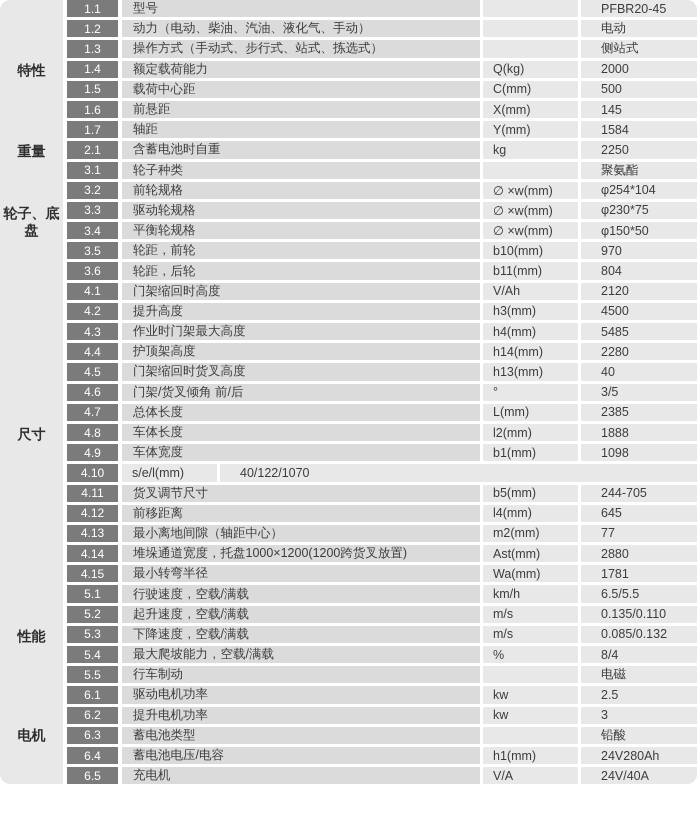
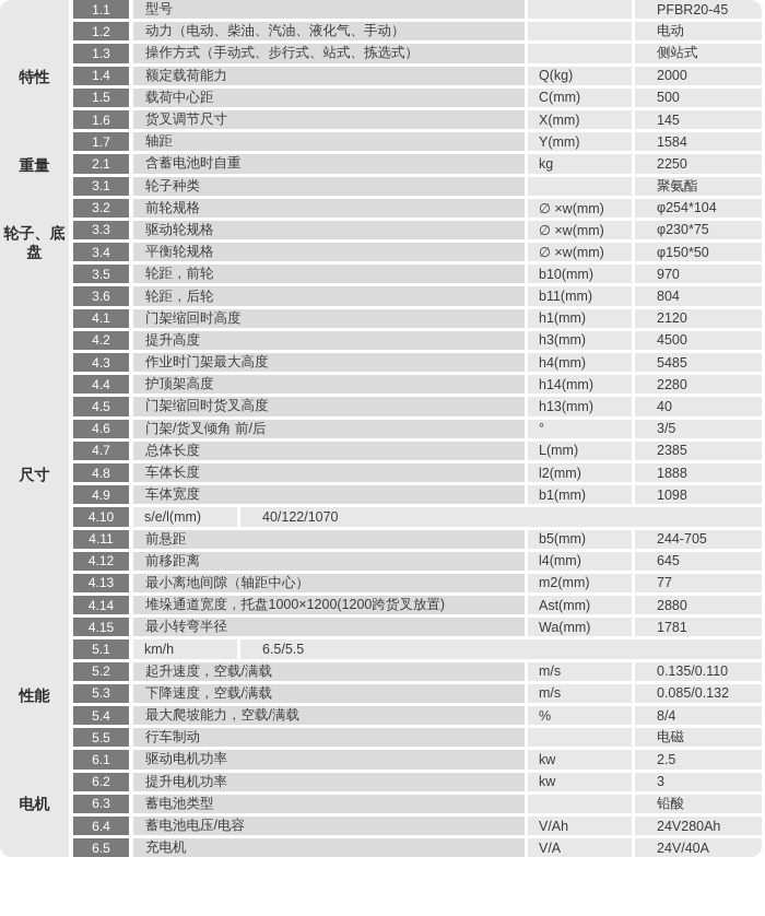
  特性
  1.1
  型号
  PFBR20-45
  1.2
  动力（电动、柴油、汽油、液化气、手动）
  电动
  1.3
  操作方式（手动式、步行式、站式、拣选式）
  侧站式
  1.4
  额定载荷能力
  Q(kg)
  2000
  1.5
  载荷中心距
  C(mm)
  500
  1.6
- 前悬距
+ 货叉调节尺寸
  X(mm)
  145
  1.7
  轴距
  Y(mm)
  1584
  重量
  2.1
  含蓄电池时自重
  kg
  2250
  轮子、底盘
  3.1
  轮子种类
  聚氨酯
  3.2
  前轮规格
  ∅ ×w(mm)
  φ254*104
  3.3
  驱动轮规格
  ∅ ×w(mm)
  φ230*75
  3.4
  平衡轮规格
  ∅ ×w(mm)
  φ150*50
  3.5
  轮距，前轮
  b10(mm)
  970
  3.6
  轮距，后轮
  b11(mm)
  804
  尺寸
  4.1
  门架缩回时高度
- V/Ah
+ h1(mm)
  2120
  4.2
  提升高度
  h3(mm)
  4500
  4.3
  作业时门架最大高度
  h4(mm)
  5485
  4.4
  护顶架高度
  h14(mm)
  2280
  4.5
  门架缩回时货叉高度
  h13(mm)
  40
  4.6
  门架/货叉倾角 前/后
  °
  3/5
  4.7
  总体长度
  L(mm)
  2385
  4.8
  车体长度
  l2(mm)
  1888
  4.9
  车体宽度
  b1(mm)
  1098
  4.10
  s/e/l(mm)
  40/122/1070
  4.11
- 货叉调节尺寸
+ 前悬距
  b5(mm)
  244-705
  4.12
  前移距离
  l4(mm)
  645
  4.13
  最小离地间隙（轴距中心）
  m2(mm)
  77
  4.14
  堆垛通道宽度，托盘1000×1200(1200跨货叉放置)
  Ast(mm)
  2880
  4.15
  最小转弯半径
  Wa(mm)
  1781
  性能
  5.1
- 行驶速度，空载/满载
  km/h
  6.5/5.5
  5.2
  起升速度，空载/满载
  m/s
  0.135/0.110
  5.3
  下降速度，空载/满载
  m/s
  0.085/0.132
  5.4
  最大爬坡能力，空载/满载
  %
  8/4
  5.5
  行车制动
  电磁
  电机
  6.1
  驱动电机功率
  kw
  2.5
  6.2
  提升电机功率
  kw
  3
  6.3
  蓄电池类型
  铅酸
  6.4
  蓄电池电压/电容
- h1(mm)
+ V/Ah
  24V280Ah
  6.5
  充电机
  V/A
  24V/40A
